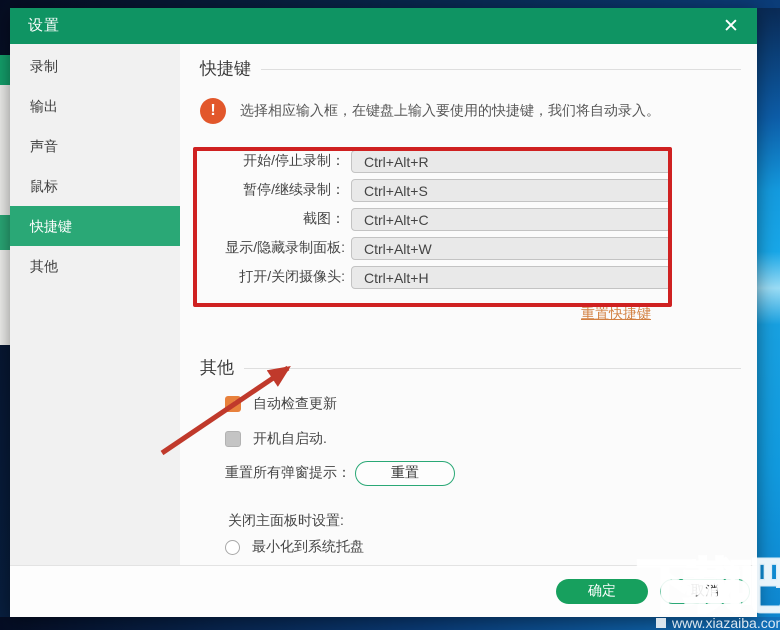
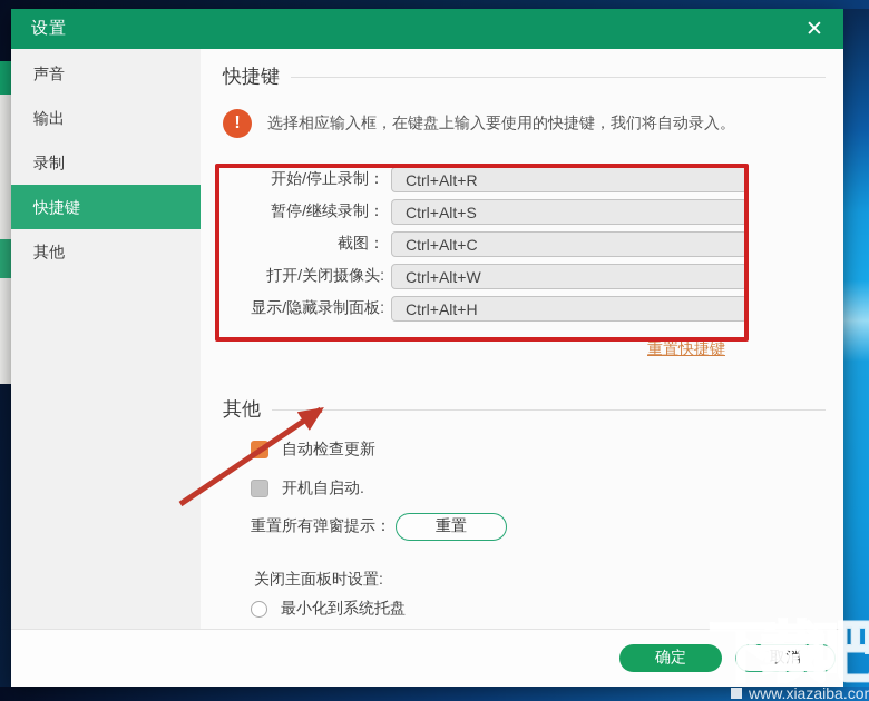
  设置
  ✕
- 录制
+ 声音
  输出
- 声音
+ 录制
- 鼠标
  快捷键
  其他
  快捷键
  !
  选择相应输入框，在键盘上输入要使用的快捷键，我们将自动录入。
  开始/停止录制：
  Ctrl+Alt+R
  暂停/继续录制：
  Ctrl+Alt+S
  截图：
  Ctrl+Alt+C
- 显示/隐藏录制面板:
+ 打开/关闭摄像头:
  Ctrl+Alt+W
- 打开/关闭摄像头:
+ 显示/隐藏录制面板:
  Ctrl+Alt+H
  重置快捷键
  其他
  自动检查更新
  开机自启动.
  重置所有弹窗提示：
  重置
  关闭主面板时设置:
  最小化到系统托盘
  确定
  取消
  下载吧
  www.xiazaiba.co
